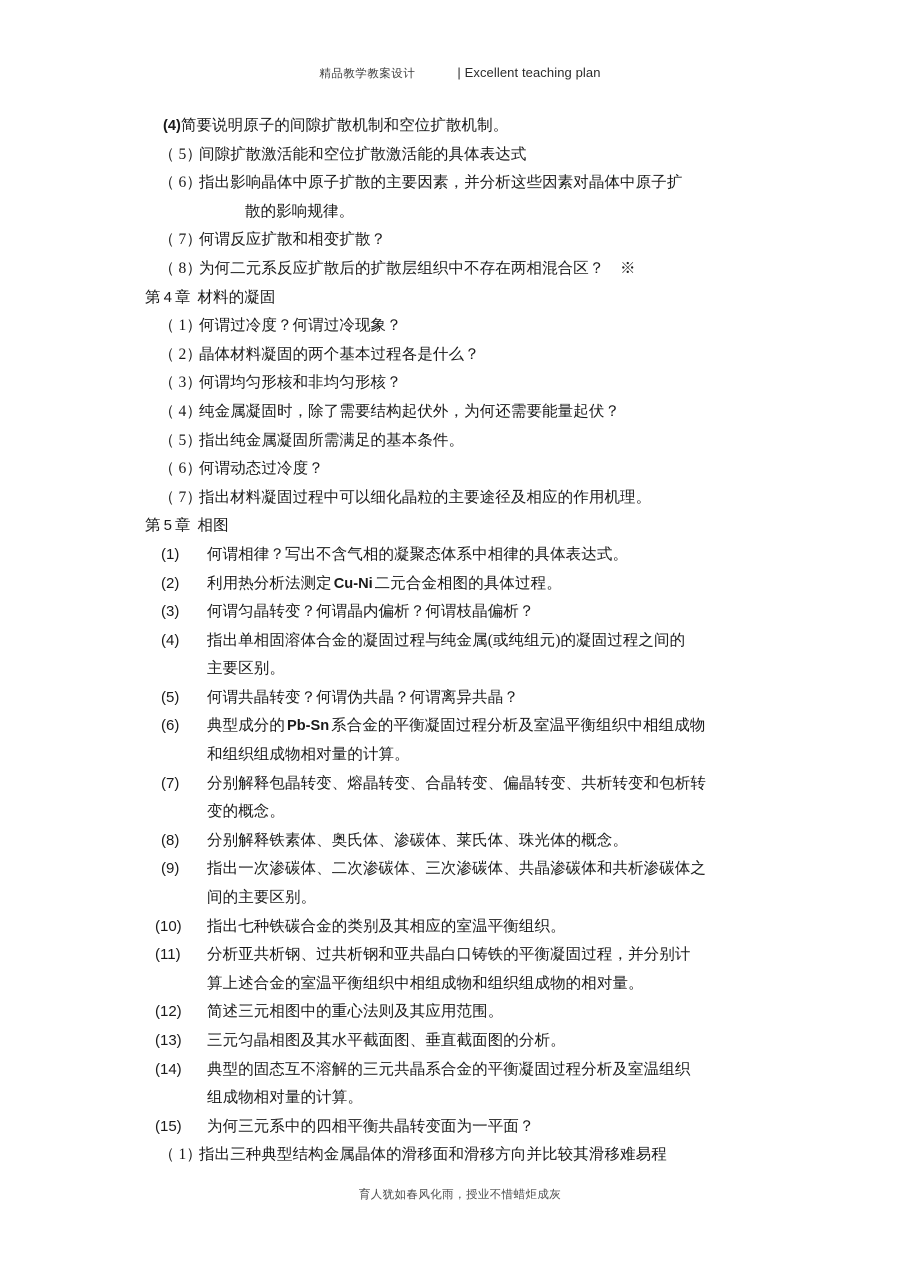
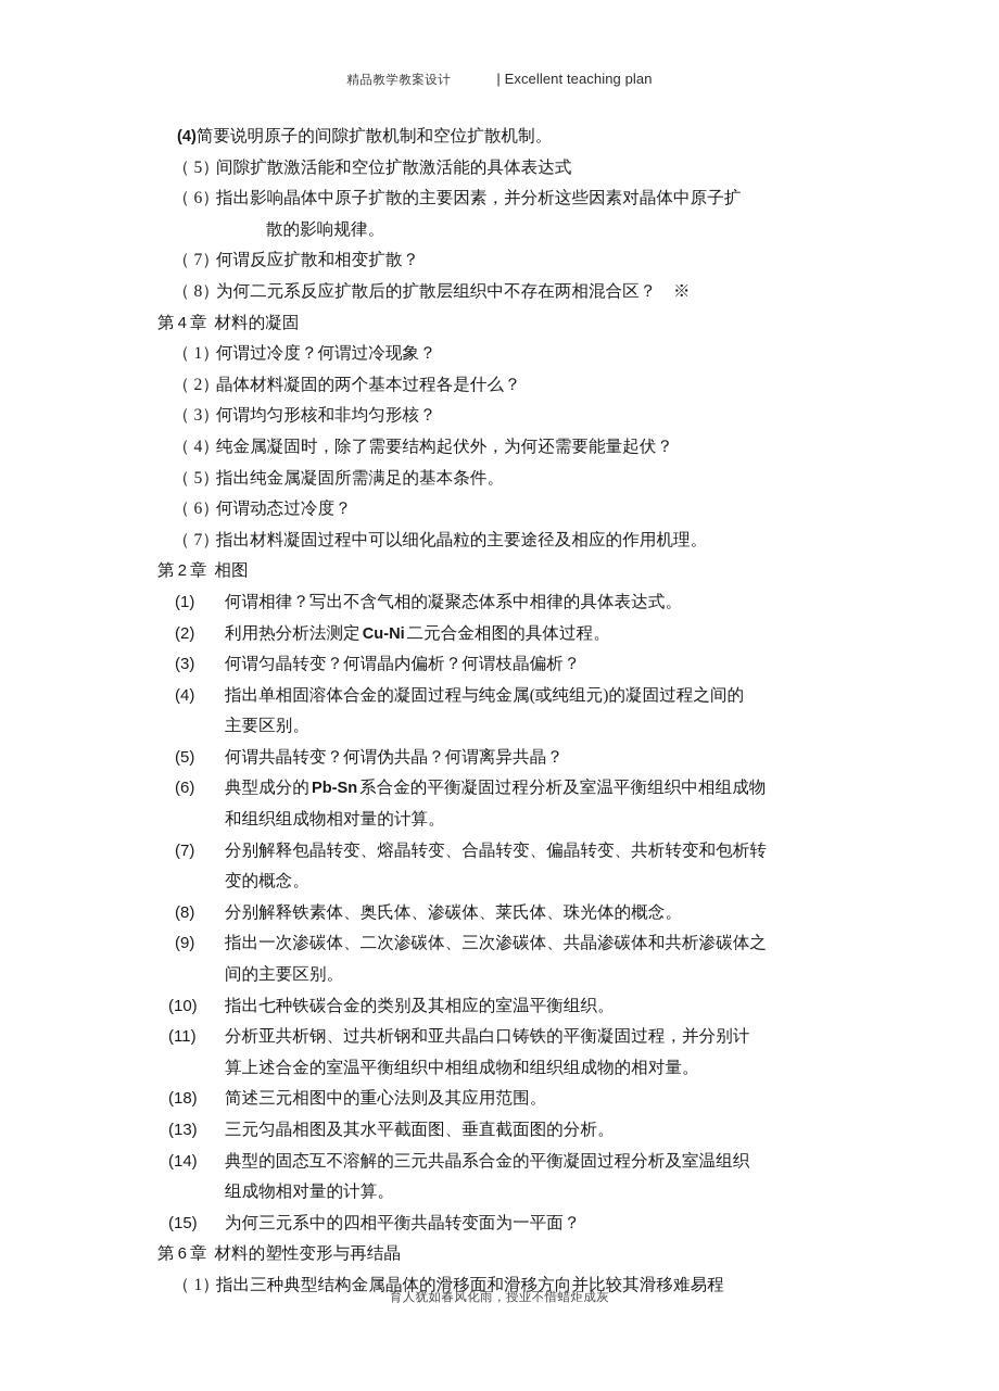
  精品教学教案设计 | Excellent teaching plan
  (4)
  简要说明原子的间隙扩散机制和空位扩散机制。
  （ 5）
  间隙扩散激活能和空位扩散激活能的具体表达式
  （ 6）
  指出影响晶体中原子扩散的主要因素，并分析这些因素对晶体中原子扩
  散的影响规律。
  （ 7）
  何谓反应扩散和相变扩散？
  （ 8）
  为何二元系反应扩散后的扩散层组织中不存在两相混合区？ ※
  第 4 章 材料的凝固
  （ 1）
  何谓过冷度？何谓过冷现象？
  （ 2）
  晶体材料凝固的两个基本过程各是什么？
  （ 3）
  何谓均匀形核和非均匀形核？
  （ 4）
  纯金属凝固时，除了需要结构起伏外，为何还需要能量起伏？
  （ 5）
  指出纯金属凝固所需满足的基本条件。
  （ 6）
  何谓动态过冷度？
  （ 7）
  指出材料凝固过程中可以细化晶粒的主要途径及相应的作用机理。
- 第 5 章 相图
+ 第 2 章 相图
  (1)
  何谓相律？写出不含气相的凝聚态体系中相律的具体表达式。
  (2)
  利用热分析法测定 Cu-Ni 二元合金相图的具体过程。
  (3)
  何谓匀晶转变？何谓晶内偏析？何谓枝晶偏析？
  (4)
  指出单相固溶体合金的凝固过程与纯金属(或纯组元)的凝固过程之间的
  主要区别。
  (5)
  何谓共晶转变？何谓伪共晶？何谓离异共晶？
  (6)
  典型成分的 Pb-Sn 系合金的平衡凝固过程分析及室温平衡组织中相组成物
  和组织组成物相对量的计算。
  (7)
  分别解释包晶转变、熔晶转变、合晶转变、偏晶转变、共析转变和包析转
  变的概念。
  (8)
  分别解释铁素体、奥氏体、渗碳体、莱氏体、珠光体的概念。
  (9)
  指出一次渗碳体、二次渗碳体、三次渗碳体、共晶渗碳体和共析渗碳体之
  间的主要区别。
  (10)
  指出七种铁碳合金的类别及其相应的室温平衡组织。
  (11)
  分析亚共析钢、过共析钢和亚共晶白口铸铁的平衡凝固过程，并分别计
  算上述合金的室温平衡组织中相组成物和组织组成物的相对量。
- (12)
+ (18)
  简述三元相图中的重心法则及其应用范围。
  (13)
  三元匀晶相图及其水平截面图、垂直截面图的分析。
  (14)
  典型的固态互不溶解的三元共晶系合金的平衡凝固过程分析及室温组织
  组成物相对量的计算。
  (15)
  为何三元系中的四相平衡共晶转变面为一平面？
+ 第 6 章 材料的塑性变形与再结晶
  （ 1）
  指出三种典型结构金属晶体的滑移面和滑移方向并比较其滑移难易程
  育人犹如春风化雨，授业不惜蜡炬成灰
